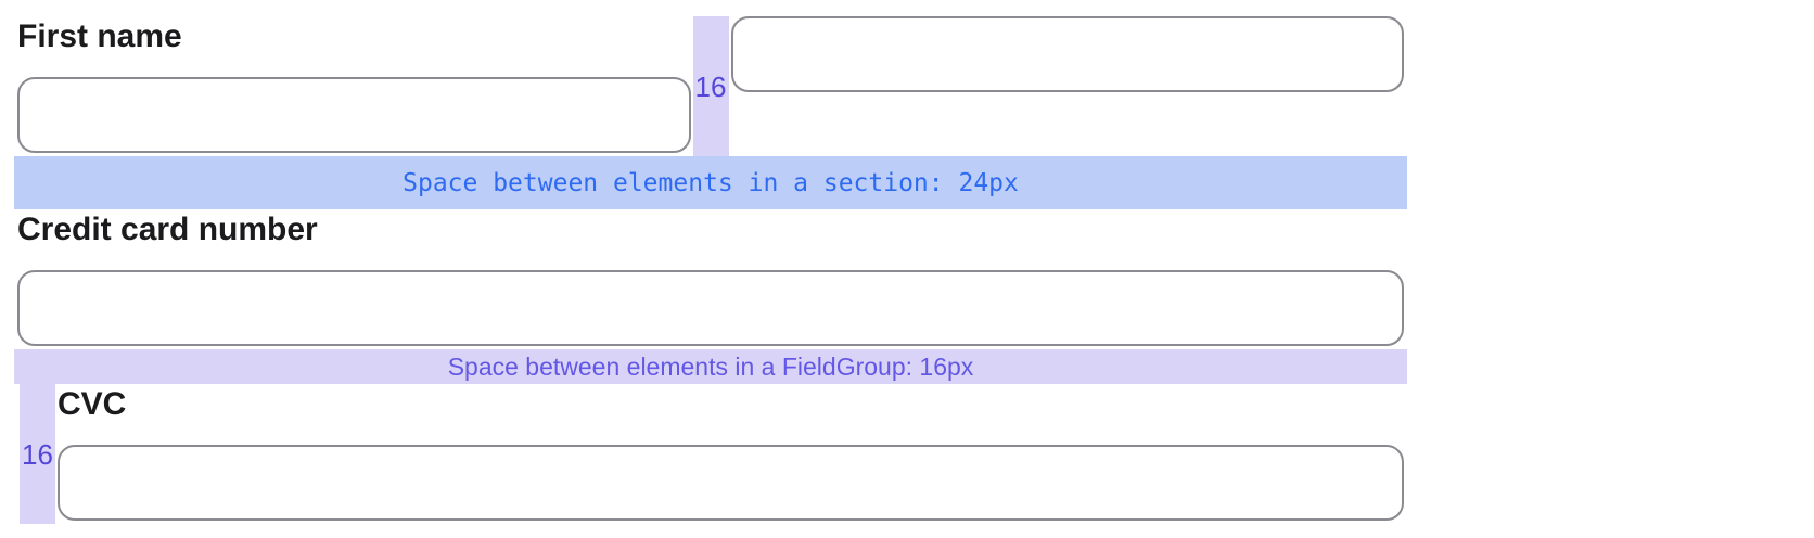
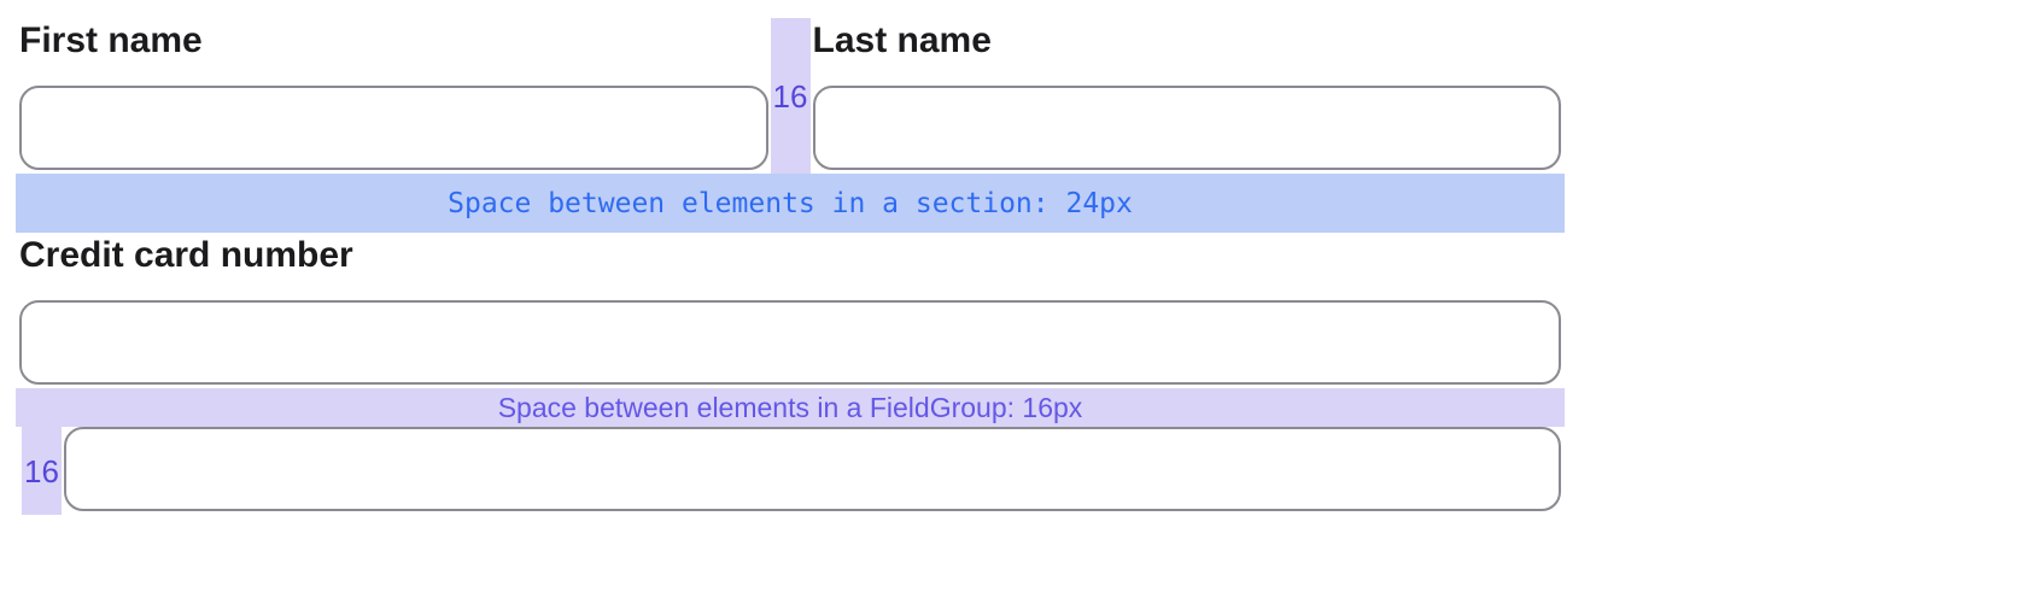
  First name
  16
+ Last name
  Space between elements in a section: 24px
  Credit card number
  Space between elements in a FieldGroup: 16px
  16
- CVC
